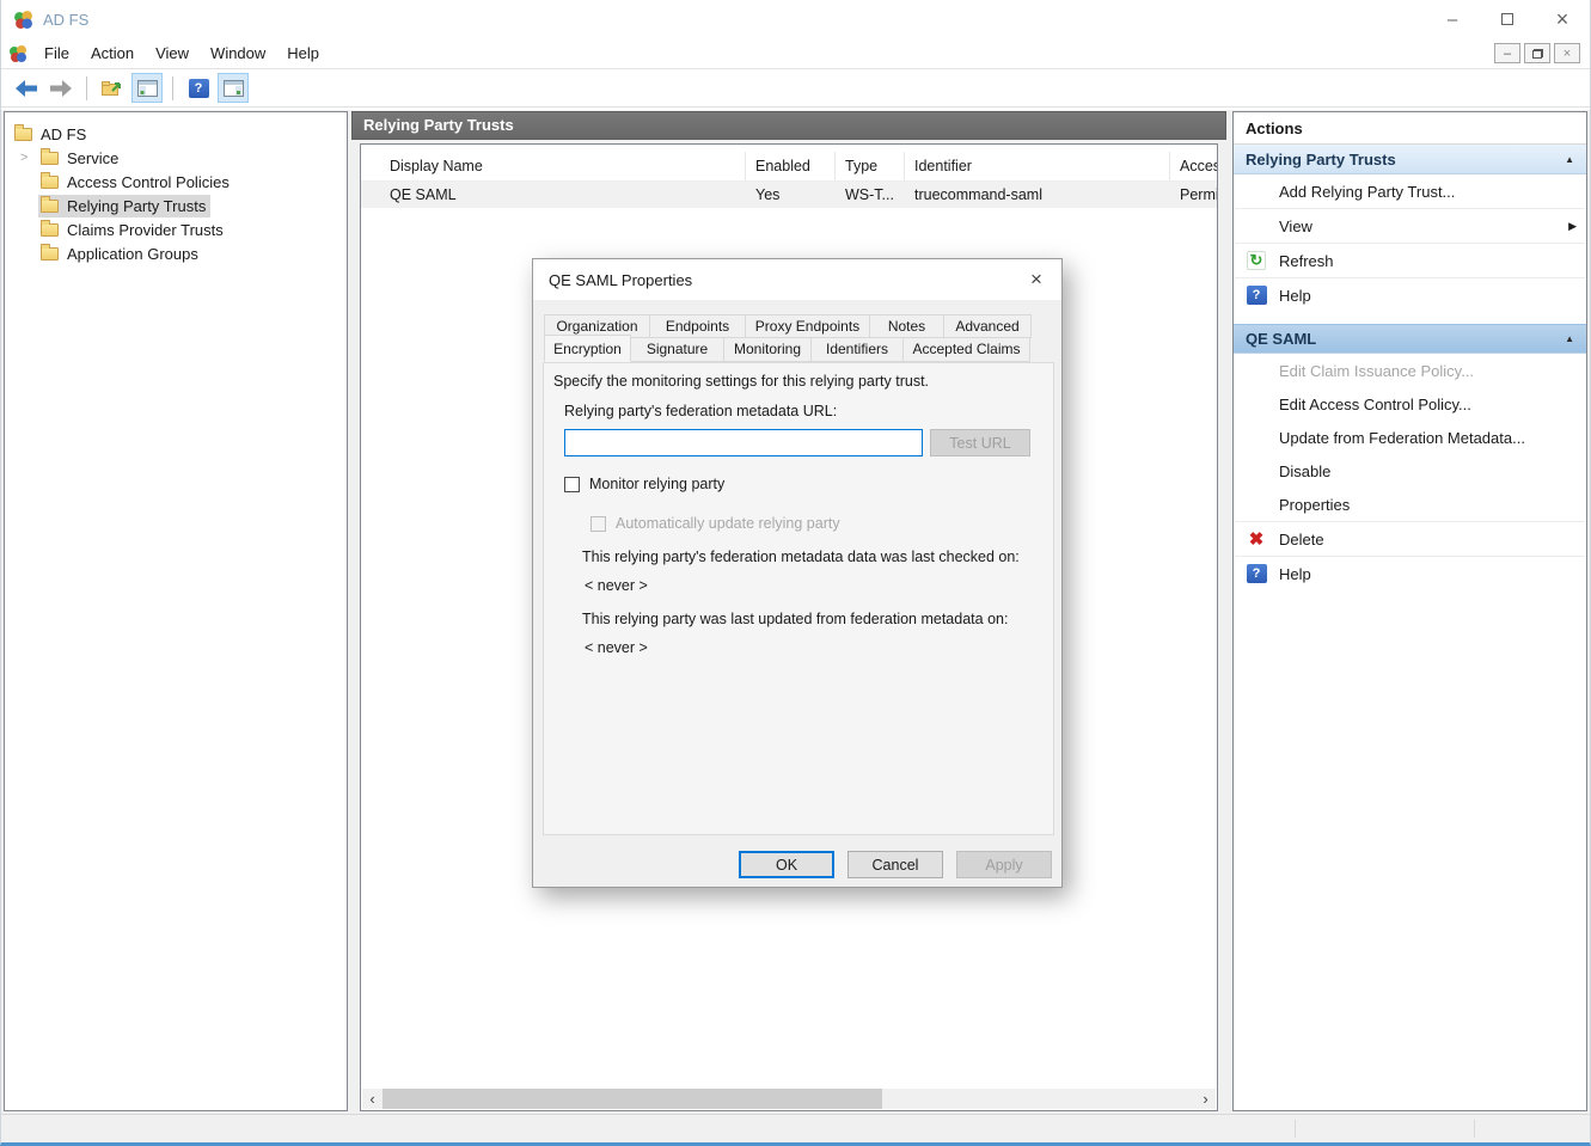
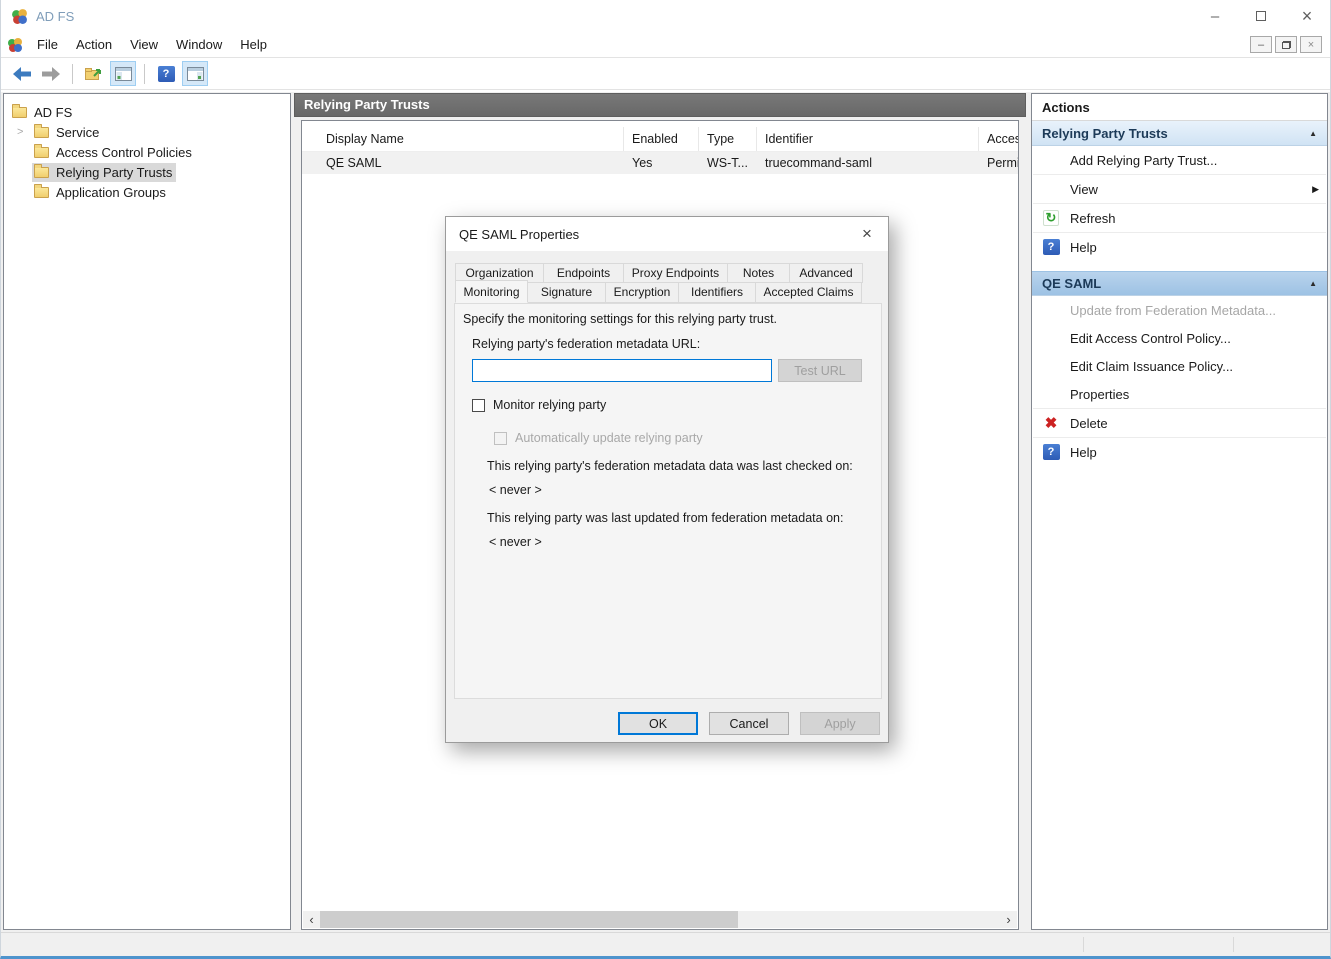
  AD FS
  –
  ×
  File
  Action
  View
  Window
  Help
  –
  ×
  ?
  AD FS
  >
  Service
  Access Control Policies
  Relying Party Trusts
- Claims Provider Trusts
  Application Groups
  Relying Party Trusts
  Display Name
  Enabled
  Type
  Identifier
  QE SAML
  Yes
  WS-T...
  truecommand-saml
  ‹
  ›
  Actions
  Relying Party Trusts
  ▲
  Add Relying Party Trust...
  View
  ▶
  ↻
  Refresh
  ?
  Help
  QE SAML
  ▲
- Edit Claim Issuance Policy...
+ Update from Federation Metadata...
  Edit Access Control Policy...
- Update from Federation Metadata...
+ Edit Claim Issuance Policy...
- Disable
  Properties
  ✖
  Delete
  ?
  Help
  QE SAML Properties
  ×
  Organization
  Endpoints
  Proxy Endpoints
  Notes
  Advanced
- Encryption
+ Monitoring
  Signature
- Monitoring
+ Encryption
  Identifiers
  Accepted Claims
  Specify the monitoring settings for this relying party trust.
  Relying party's federation metadata URL:
  Test URL
  Monitor relying party
  Automatically update relying party
  This relying party's federation metadata data was last checked on:
  < never >
  This relying party was last updated from federation metadata on:
  < never >
  OK
  Cancel
  Apply
